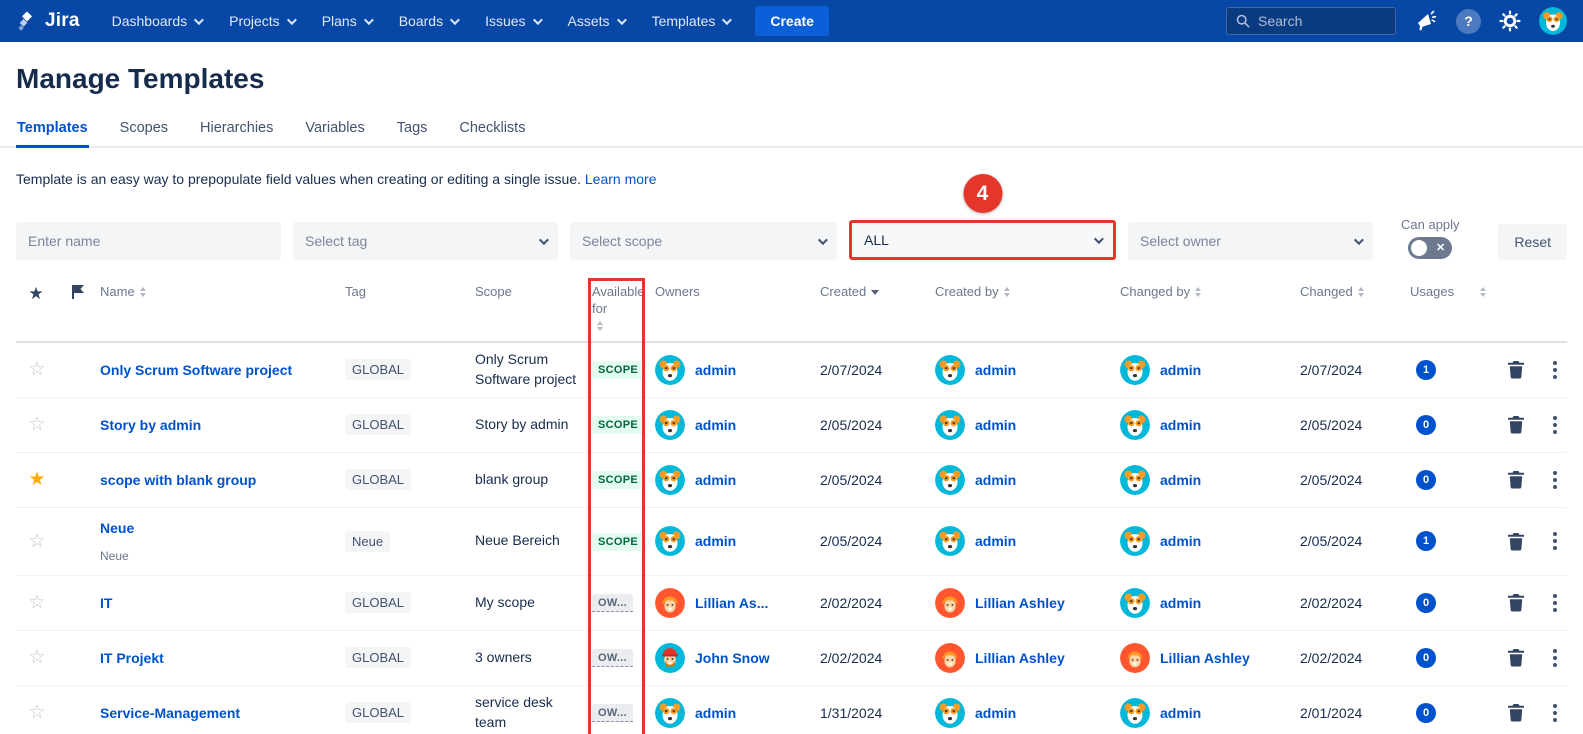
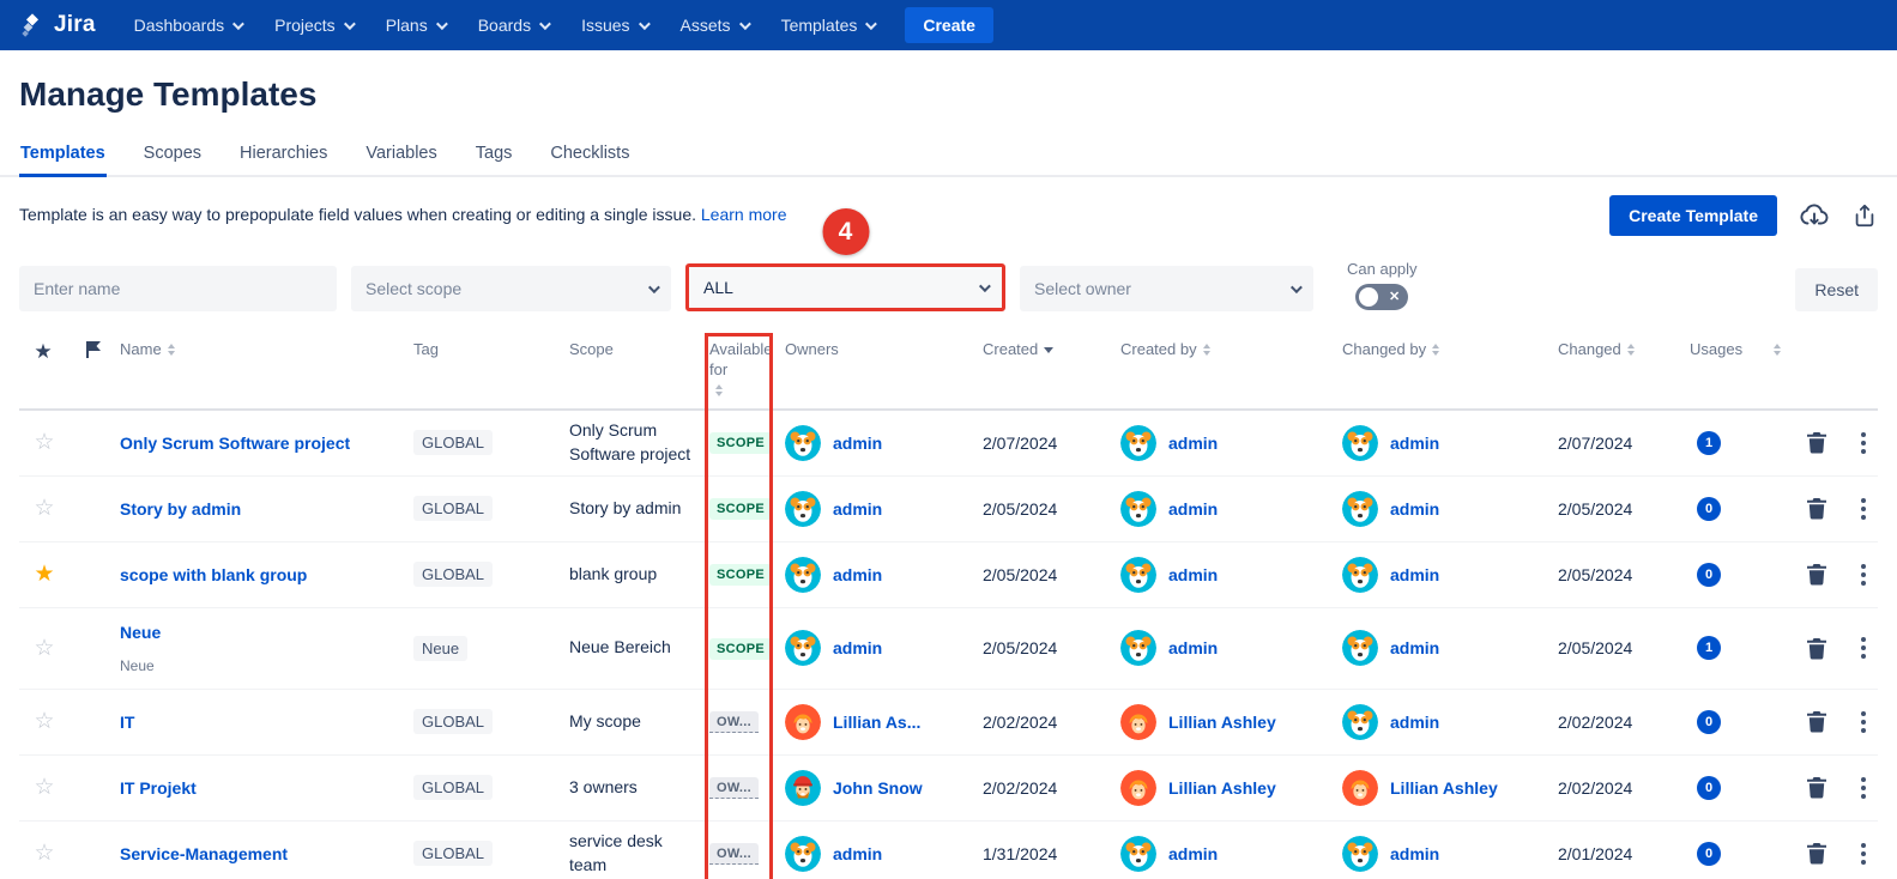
  Jira
  Dashboards
  Projects
  Plans
  Boards
  Issues
  Assets
  Templates
  Create
- Search
- ?
  Manage Templates
  Templates
  Scopes
  Hierarchies
  Variables
  Tags
  Checklists
  Template is an easy way to prepopulate field values when creating or editing a single issue. Learn more
+ Create Template
  Enter name
- Select tag
  Select scope
  4
  ALL
  Select owner
  Can apply
  ✕
  Reset
  ★
  Name
  Tag
  Scope
  Available for
  Owners
  Created
  Created by
  Changed by
  Changed
  Usages
  ☆
  Only Scrum Software project
  GLOBAL
  Only Scrum Software project
  SCOPE
  admin
  2/07/2024
  admin
  admin
  2/07/2024
  1
  ☆
  Story by admin
  GLOBAL
  Story by admin
  SCOPE
  admin
  2/05/2024
  admin
  admin
  2/05/2024
  0
  ★
  scope with blank group
  GLOBAL
  blank group
  SCOPE
  admin
  2/05/2024
  admin
  admin
  2/05/2024
  0
  ☆
  Neue
  Neue
  Neue
  Neue Bereich
  SCOPE
  admin
  2/05/2024
  admin
  admin
  2/05/2024
  1
  ☆
  IT
  GLOBAL
  My scope
  OW...
  Lillian As...
  2/02/2024
  Lillian Ashley
  admin
  2/02/2024
  0
  ☆
  IT Projekt
  GLOBAL
  3 owners
  OW...
  John Snow
  2/02/2024
  Lillian Ashley
  Lillian Ashley
  2/02/2024
  0
  ☆
  Service-Management
  GLOBAL
  service desk team
  OW...
  admin
  1/31/2024
  admin
  admin
  2/01/2024
  0
